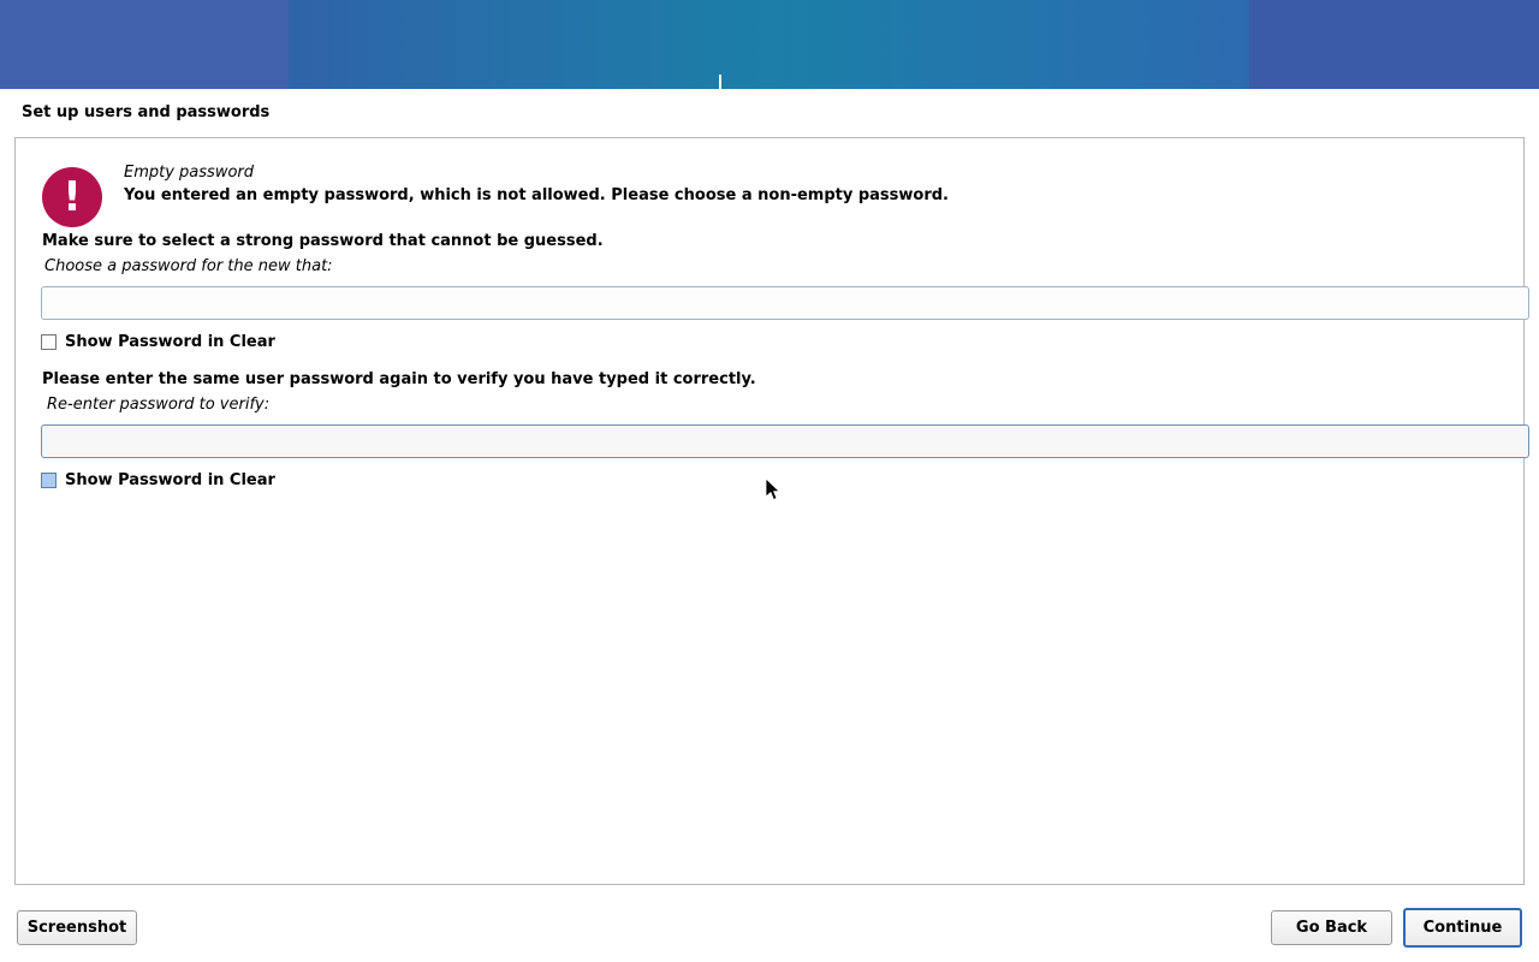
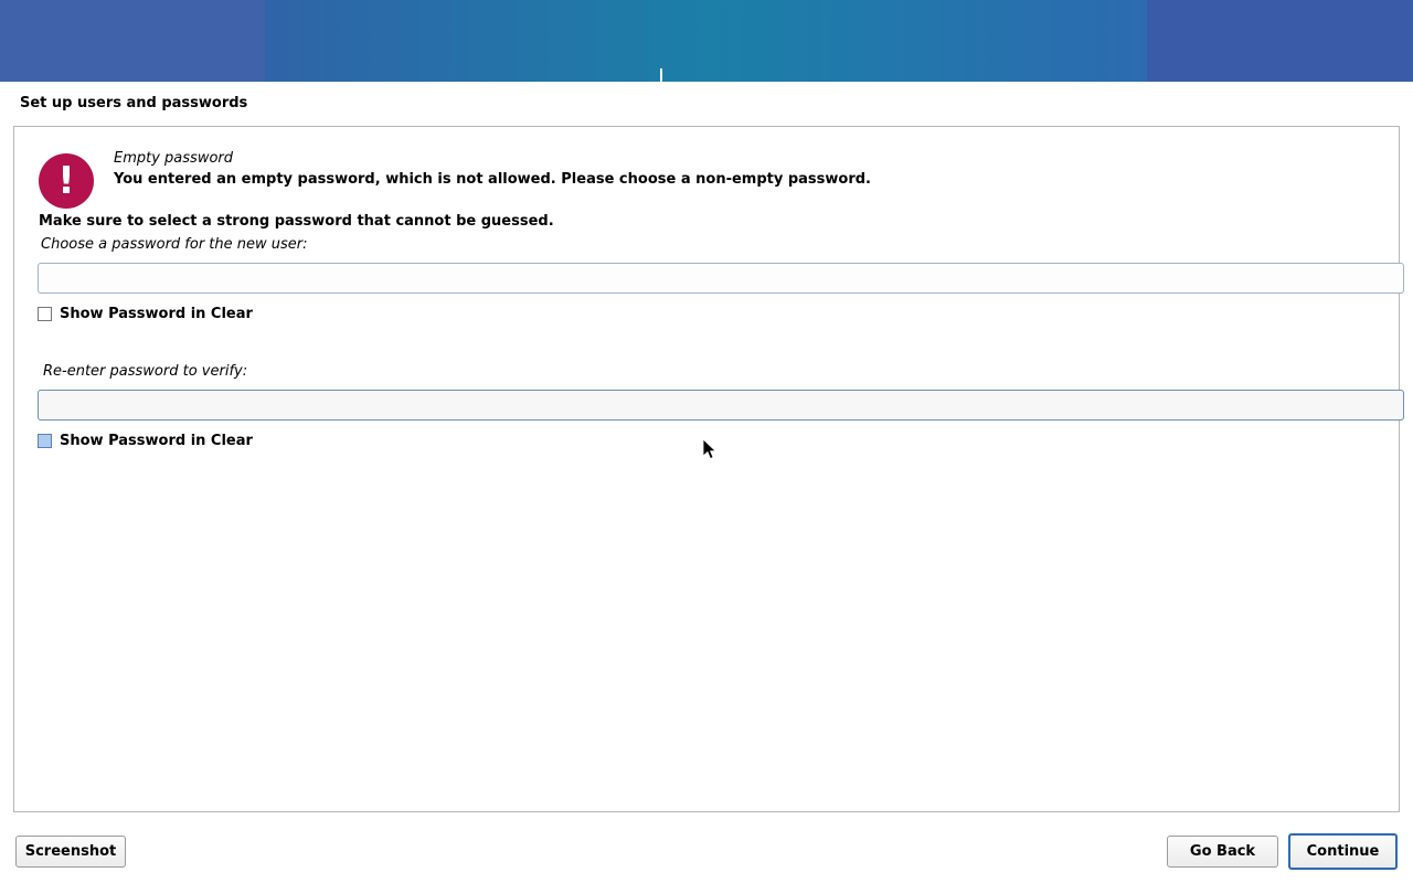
  Set up users and passwords
  !
  Empty password
  You entered an empty password, which is not allowed. Please choose a non-empty password.
  Make sure to select a strong password that cannot be guessed.
- Choose a password for the new that:
+ Choose a password for the new user:
  Show Password in Clear
- Please enter the same user password again to verify you have typed it correctly.
  Re-enter password to verify:
  Show Password in Clear
  Screenshot
  Go Back
  Continue
